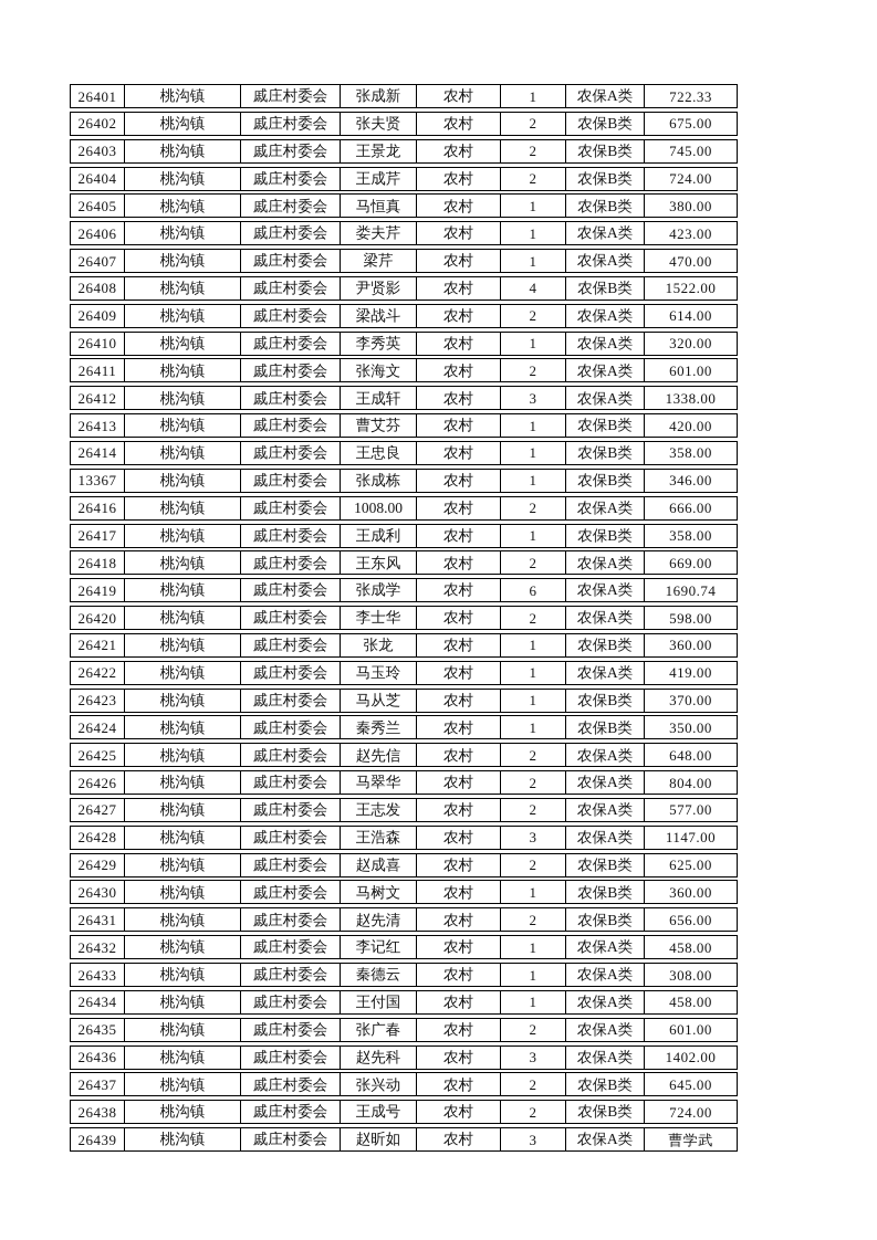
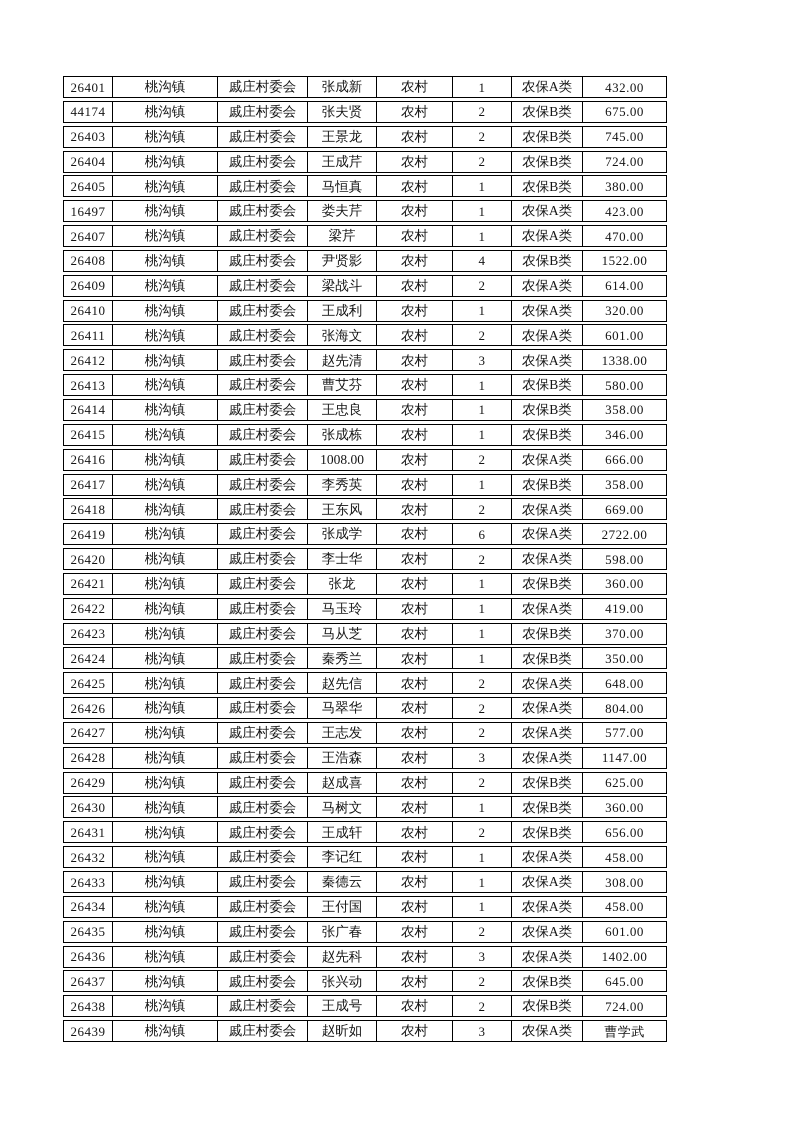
  26401
  桃沟镇
  戚庄村委会
  张成新
  农村
  1
  农保A类
- 722.33
+ 432.00
- 26402
+ 44174
  桃沟镇
  戚庄村委会
  张夫贤
  农村
  2
  农保B类
  675.00
  26403
  桃沟镇
  戚庄村委会
  王景龙
  农村
  2
  农保B类
  745.00
  26404
  桃沟镇
  戚庄村委会
  王成芹
  农村
  2
  农保B类
  724.00
  26405
  桃沟镇
  戚庄村委会
  马恒真
  农村
  1
  农保B类
  380.00
- 26406
+ 16497
  桃沟镇
  戚庄村委会
  娄夫芹
  农村
  1
  农保A类
  423.00
  26407
  桃沟镇
  戚庄村委会
  梁芹
  农村
  1
  农保A类
  470.00
  26408
  桃沟镇
  戚庄村委会
  尹贤影
  农村
  4
  农保B类
  1522.00
  26409
  桃沟镇
  戚庄村委会
  梁战斗
  农村
  2
  农保A类
  614.00
  26410
  桃沟镇
  戚庄村委会
- 李秀英
+ 王成利
  农村
  1
  农保A类
  320.00
  26411
  桃沟镇
  戚庄村委会
  张海文
  农村
  2
  农保A类
  601.00
  26412
  桃沟镇
  戚庄村委会
- 王成轩
+ 赵先清
  农村
  3
  农保A类
  1338.00
  26413
  桃沟镇
  戚庄村委会
  曹艾芬
  农村
  1
  农保B类
- 420.00
+ 580.00
  26414
  桃沟镇
  戚庄村委会
  王忠良
  农村
  1
  农保B类
  358.00
- 13367
+ 26415
  桃沟镇
  戚庄村委会
  张成栋
  农村
  1
  农保B类
  346.00
  26416
  桃沟镇
  戚庄村委会
  1008.00
  农村
  2
  农保A类
  666.00
  26417
  桃沟镇
  戚庄村委会
- 王成利
+ 李秀英
  农村
  1
  农保B类
  358.00
  26418
  桃沟镇
  戚庄村委会
  王东风
  农村
  2
  农保A类
  669.00
  26419
  桃沟镇
  戚庄村委会
  张成学
  农村
  6
  农保A类
- 1690.74
+ 2722.00
  26420
  桃沟镇
  戚庄村委会
  李士华
  农村
  2
  农保A类
  598.00
  26421
  桃沟镇
  戚庄村委会
  张龙
  农村
  1
  农保B类
  360.00
  26422
  桃沟镇
  戚庄村委会
  马玉玲
  农村
  1
  农保A类
  419.00
  26423
  桃沟镇
  戚庄村委会
  马从芝
  农村
  1
  农保B类
  370.00
  26424
  桃沟镇
  戚庄村委会
  秦秀兰
  农村
  1
  农保B类
  350.00
  26425
  桃沟镇
  戚庄村委会
  赵先信
  农村
  2
  农保A类
  648.00
  26426
  桃沟镇
  戚庄村委会
  马翠华
  农村
  2
  农保A类
  804.00
  26427
  桃沟镇
  戚庄村委会
  王志发
  农村
  2
  农保A类
  577.00
  26428
  桃沟镇
  戚庄村委会
  王浩森
  农村
  3
  农保A类
  1147.00
  26429
  桃沟镇
  戚庄村委会
  赵成喜
  农村
  2
  农保B类
  625.00
  26430
  桃沟镇
  戚庄村委会
  马树文
  农村
  1
  农保B类
  360.00
  26431
  桃沟镇
  戚庄村委会
- 赵先清
+ 王成轩
  农村
  2
  农保B类
  656.00
  26432
  桃沟镇
  戚庄村委会
  李记红
  农村
  1
  农保A类
  458.00
  26433
  桃沟镇
  戚庄村委会
  秦德云
  农村
  1
  农保A类
  308.00
  26434
  桃沟镇
  戚庄村委会
  王付国
  农村
  1
  农保A类
  458.00
  26435
  桃沟镇
  戚庄村委会
  张广春
  农村
  2
  农保A类
  601.00
  26436
  桃沟镇
  戚庄村委会
  赵先科
  农村
  3
  农保A类
  1402.00
  26437
  桃沟镇
  戚庄村委会
  张兴动
  农村
  2
  农保B类
  645.00
  26438
  桃沟镇
  戚庄村委会
  王成号
  农村
  2
  农保B类
  724.00
  26439
  桃沟镇
  戚庄村委会
  赵昕如
  农村
  3
  农保A类
  曹学武
